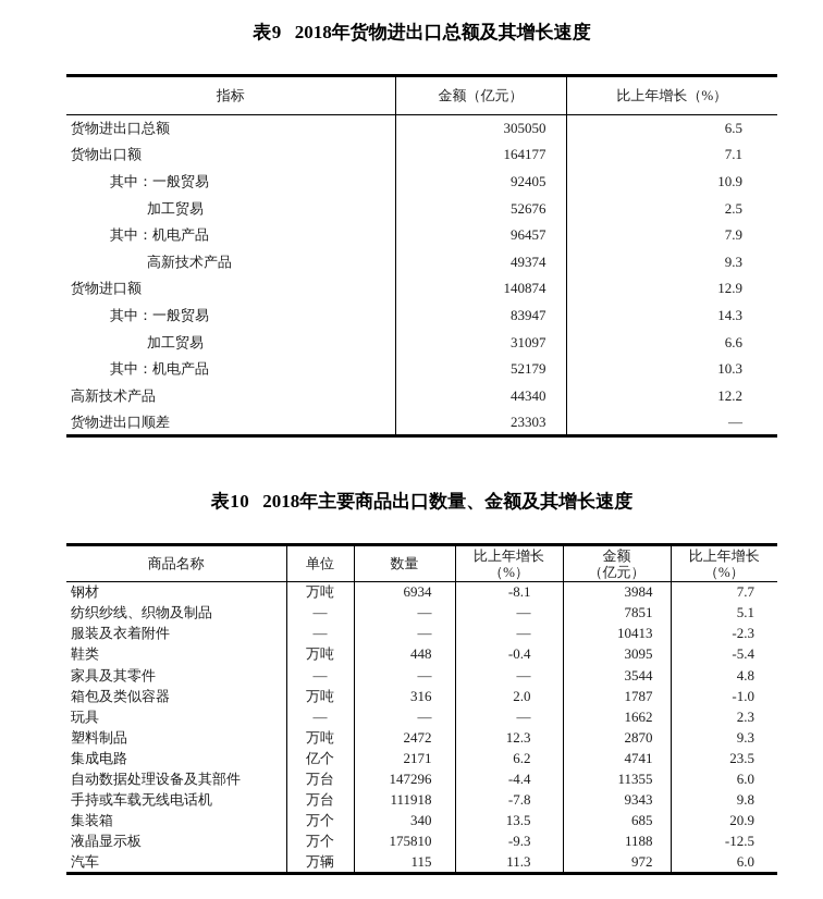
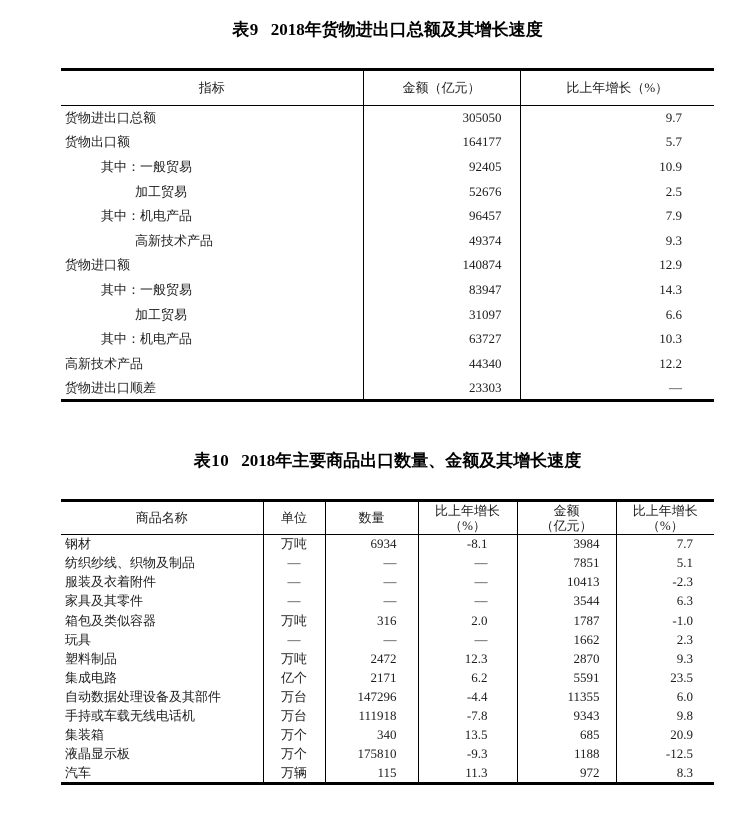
  表9 2018年货物进出口总额及其增长速度
  指标	金额（亿元）	比上年增长（%）
- 货物进出口总额	305050	6.5
+ 货物进出口总额	305050	9.7
- 货物出口额	164177	7.1
+ 货物出口额	164177	5.7
  其中：一般贸易	92405	10.9
  加工贸易	52676	2.5
  其中：机电产品	96457	7.9
  高新技术产品	49374	9.3
  货物进口额	140874	12.9
  其中：一般贸易	83947	14.3
  加工贸易	31097	6.6
- 其中：机电产品	52179	10.3
+ 其中：机电产品	63727	10.3
  高新技术产品	44340	12.2
  货物进出口顺差	23303	—
  表10 2018年主要商品出口数量、金额及其增长速度
  商品名称	单位	数量	比上年增长 （%）	金额 （亿元）	比上年增长 （%）
  钢材	万吨	6934	-8.1	3984	7.7
  纺织纱线、织物及制品	—	—	—	7851	5.1
  服装及衣着附件	—	—	—	10413	-2.3
- 鞋类	万吨	448	-0.4	3095	-5.4
- 家具及其零件	—	—	—	3544	4.8
+ 家具及其零件	—	—	—	3544	6.3
  箱包及类似容器	万吨	316	2.0	1787	-1.0
  玩具	—	—	—	1662	2.3
  塑料制品	万吨	2472	12.3	2870	9.3
- 集成电路	亿个	2171	6.2	4741	23.5
+ 集成电路	亿个	2171	6.2	5591	23.5
  自动数据处理设备及其部件	万台	147296	-4.4	11355	6.0
  手持或车载无线电话机	万台	111918	-7.8	9343	9.8
  集装箱	万个	340	13.5	685	20.9
  液晶显示板	万个	175810	-9.3	1188	-12.5
- 汽车	万辆	115	11.3	972	6.0
+ 汽车	万辆	115	11.3	972	8.3
